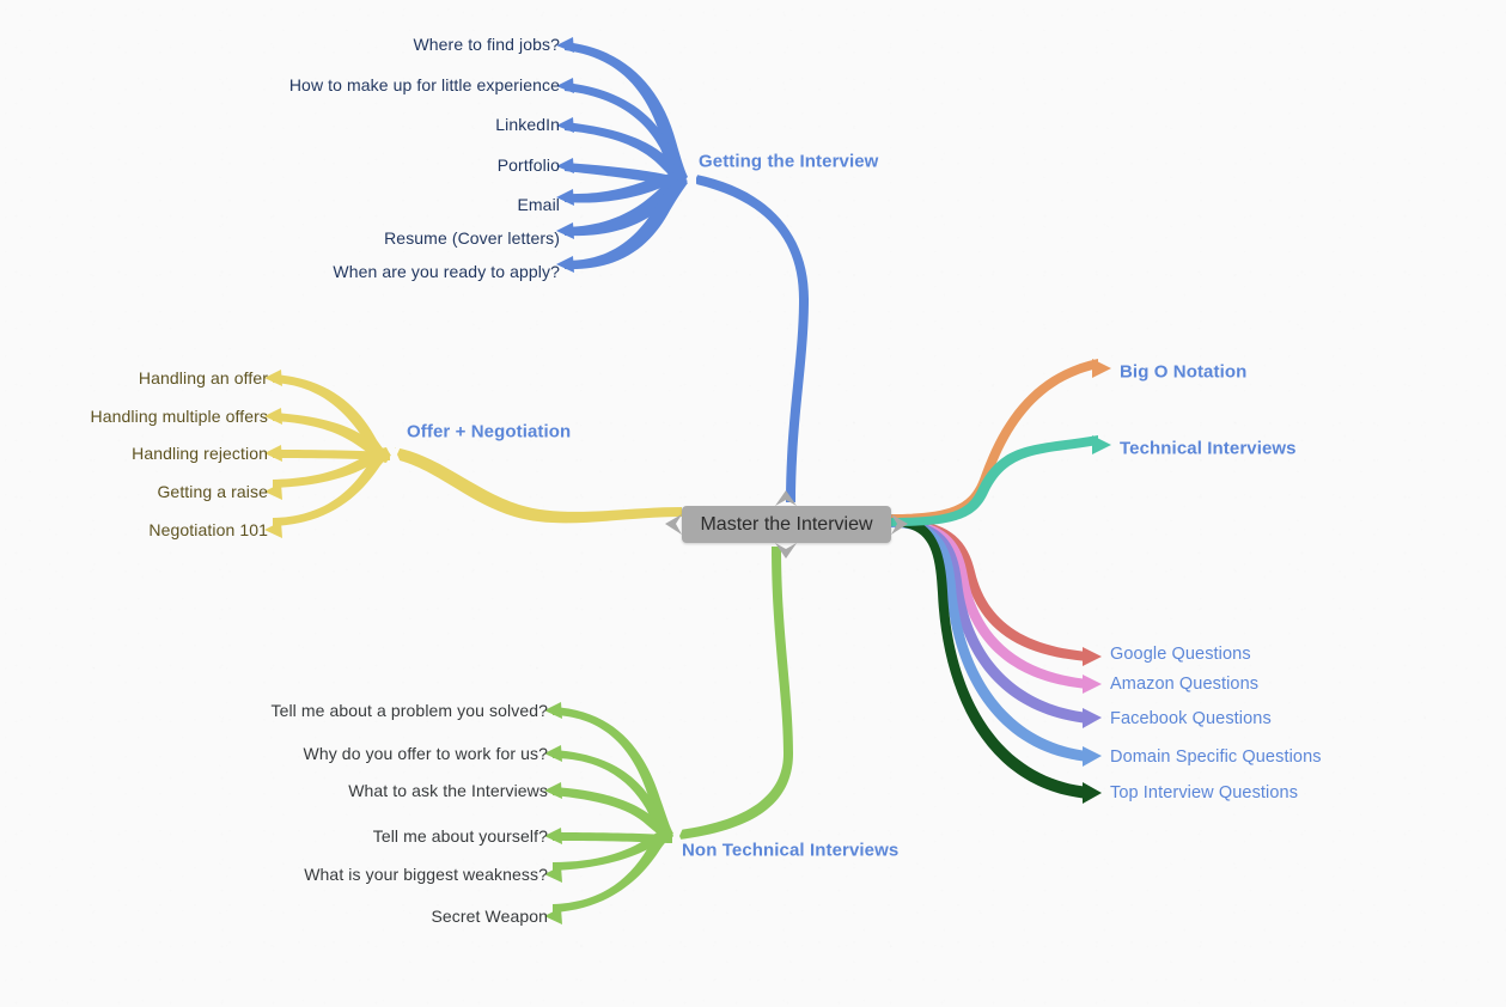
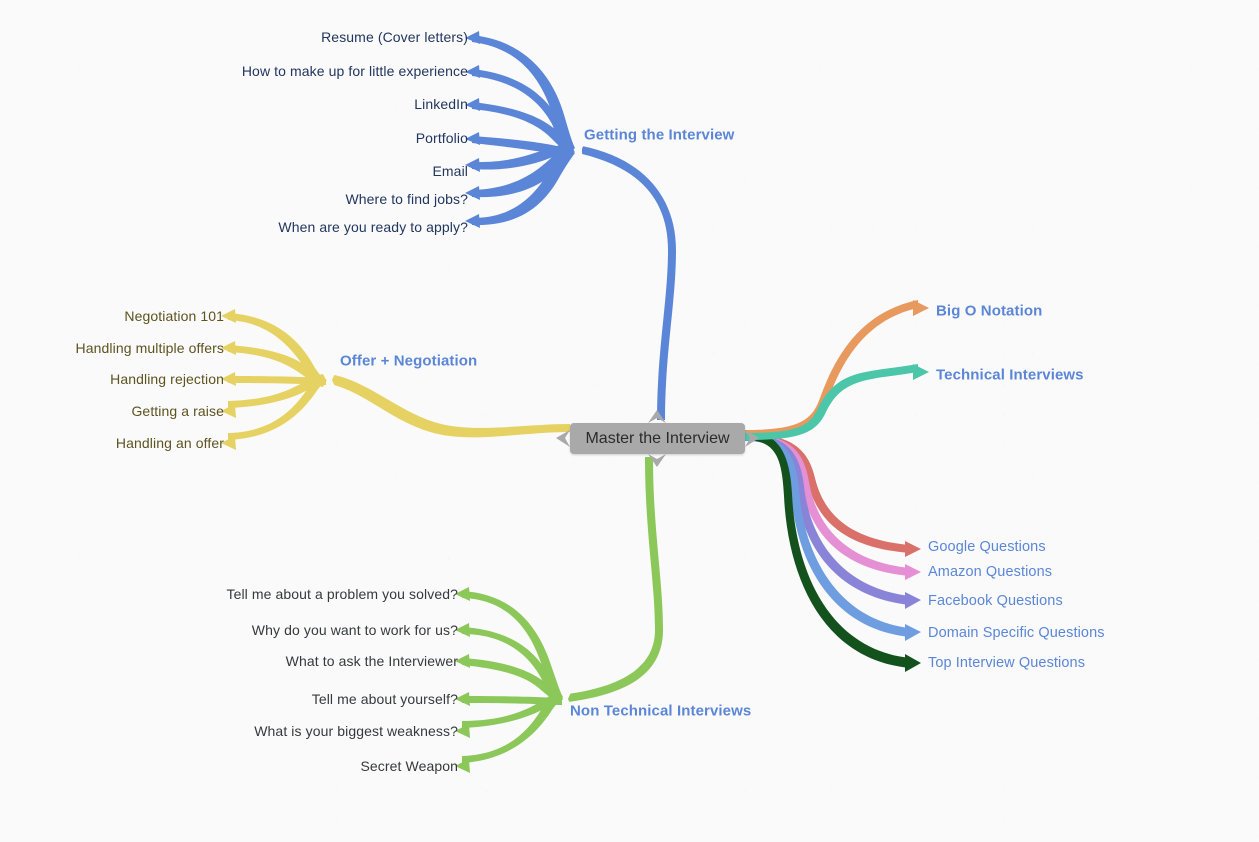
  Master the Interview
  Getting the Interview
- Where to find jobs?
+ Resume (Cover letters)
  How to make up for little experience
  LinkedIn
  Portfolio
  Email
- Resume (Cover letters)
+ Where to find jobs?
  When are you ready to apply?
  Offer + Negotiation
- Handling an offer
+ Negotiation 101
  Handling multiple offers
  Handling rejection
  Getting a raise
- Negotiation 101
+ Handling an offer
  Non Technical Interviews
  Tell me about a problem you solved?
- Why do you offer to work for us?
+ Why do you want to work for us?
- What to ask the Interviews
+ What to ask the Interviewer
  Tell me about yourself?
  What is your biggest weakness?
  Secret Weapon
  Big O Notation
  Technical Interviews
  Google Questions
  Amazon Questions
  Facebook Questions
  Domain Specific Questions
  Top Interview Questions
